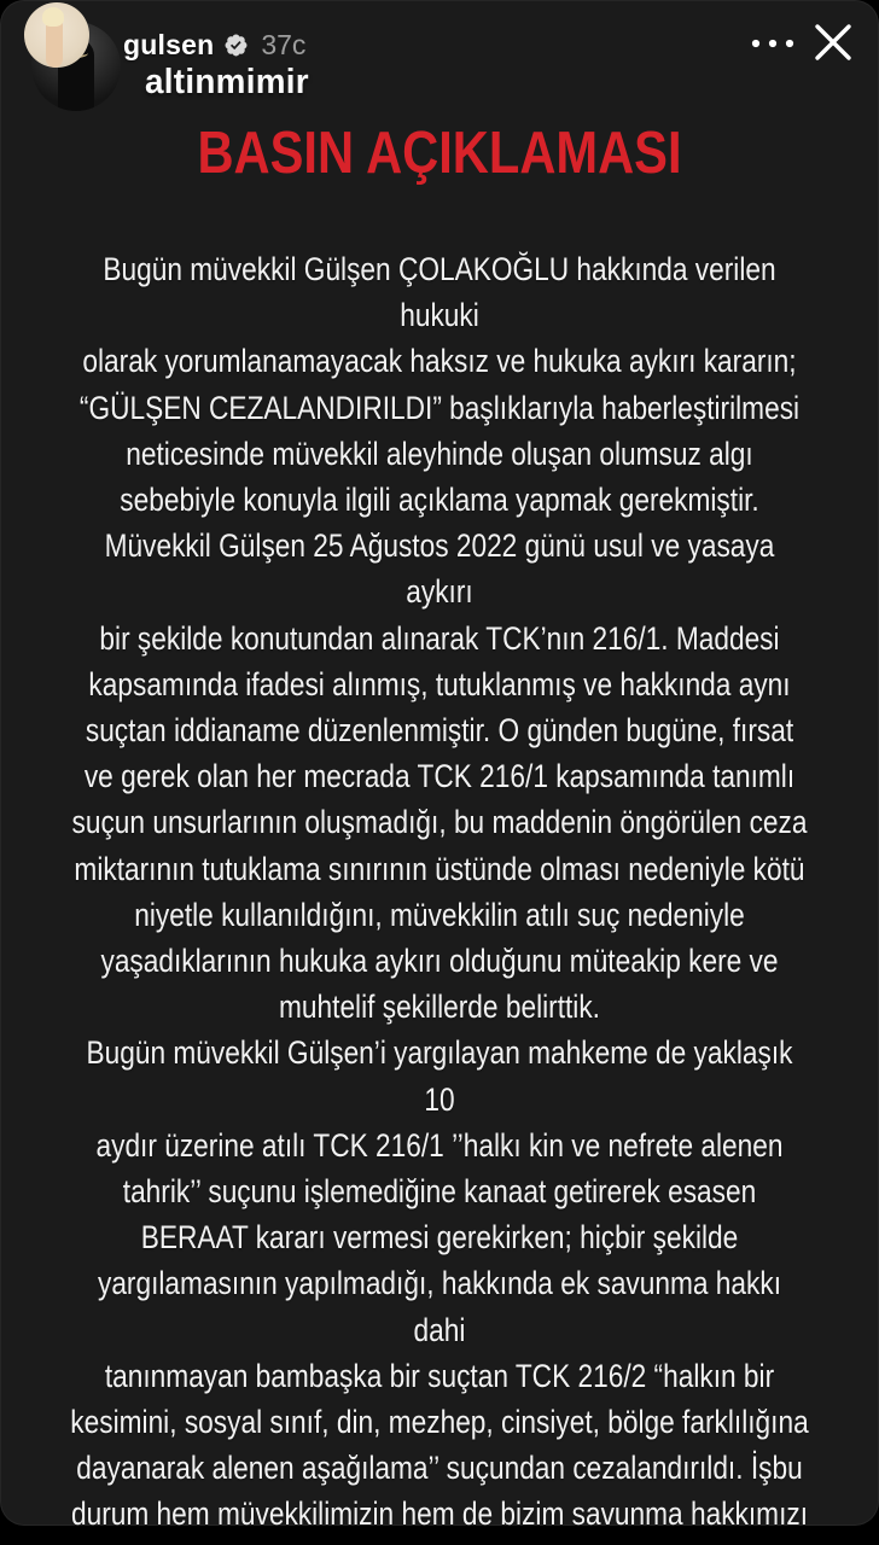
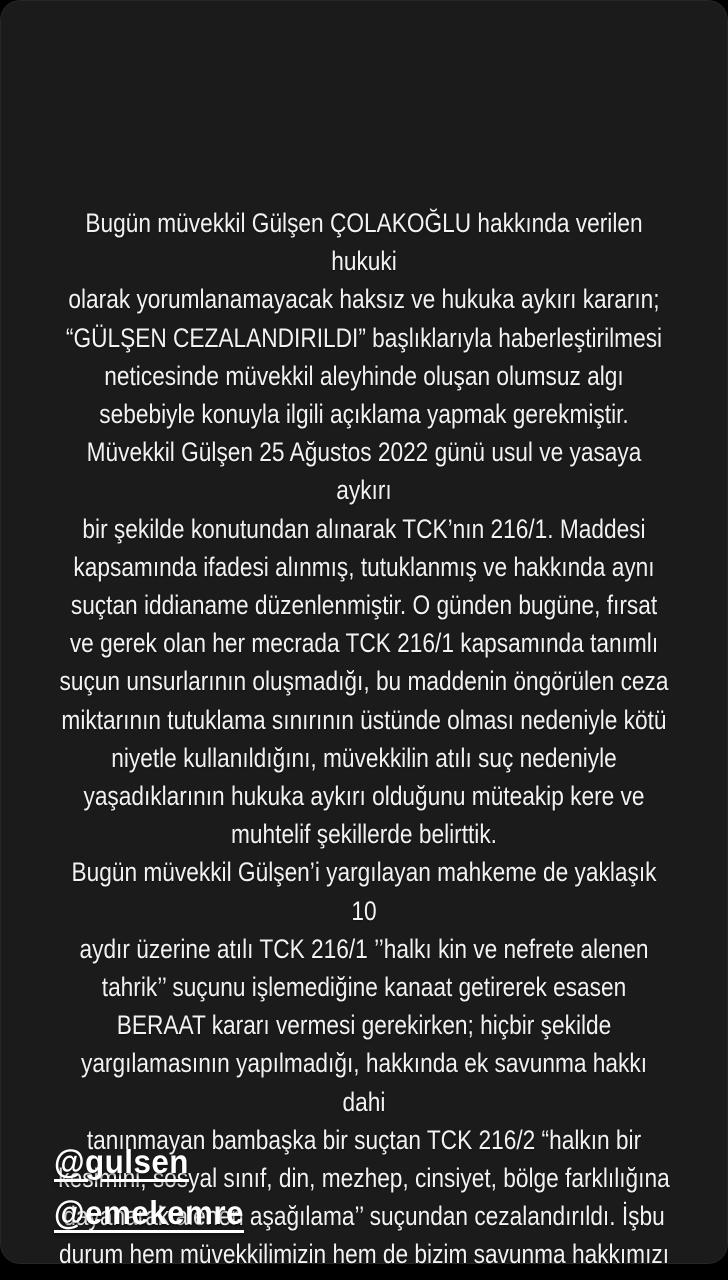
- gulsen
- 37c
- altinmimir
- BASIN AÇIKLAMASI
  Bugün müvekkil Gülşen ÇOLAKOĞLU hakkında verilen hukuki
  olarak yorumlanamayacak haksız ve hukuka aykırı kararın;
  “GÜLŞEN CEZALANDIRILDI” başlıklarıyla haberleştirilmesi
  neticesinde müvekkil aleyhinde oluşan olumsuz algı
  sebebiyle konuyla ilgili açıklama yapmak gerekmiştir.
  Müvekkil Gülşen 25 Ağustos 2022 günü usul ve yasaya aykırı
  bir şekilde konutundan alınarak TCK’nın 216/1. Maddesi
  kapsamında ifadesi alınmış, tutuklanmış ve hakkında aynı
  suçtan iddianame düzenlenmiştir. O günden bugüne, fırsat
  ve gerek olan her mecrada TCK 216/1 kapsamında tanımlı
  suçun unsurlarının oluşmadığı, bu maddenin öngörülen ceza
  miktarının tutuklama sınırının üstünde olması nedeniyle kötü
  niyetle kullanıldığını, müvekkilin atılı suç nedeniyle
  yaşadıklarının hukuka aykırı olduğunu müteakip kere ve
  muhtelif şekillerde belirttik.
  Bugün müvekkil Gülşen’i yargılayan mahkeme de yaklaşık 10
  aydır üzerine atılı TCK 216/1 ’’halkı kin ve nefrete alenen
  tahrik’’ suçunu işlemediğine kanaat getirerek esasen
  BERAAT kararı vermesi gerekirken; hiçbir şekilde
  yargılamasının yapılmadığı, hakkında ek savunma hakkı dahi
  tanınmayan bambaşka bir suçtan TCK 216/2 “halkın bir
  kesimini, sosyal sınıf, din, mezhep, cinsiyet, bölge farklılığına
  dayanarak alenen aşağılama’’ suçundan cezalandırıldı. İşbu
  durum hem müvekkilimizin hem de bizim savunma hakkımızı
+ @gulsen
+ @emekemre
